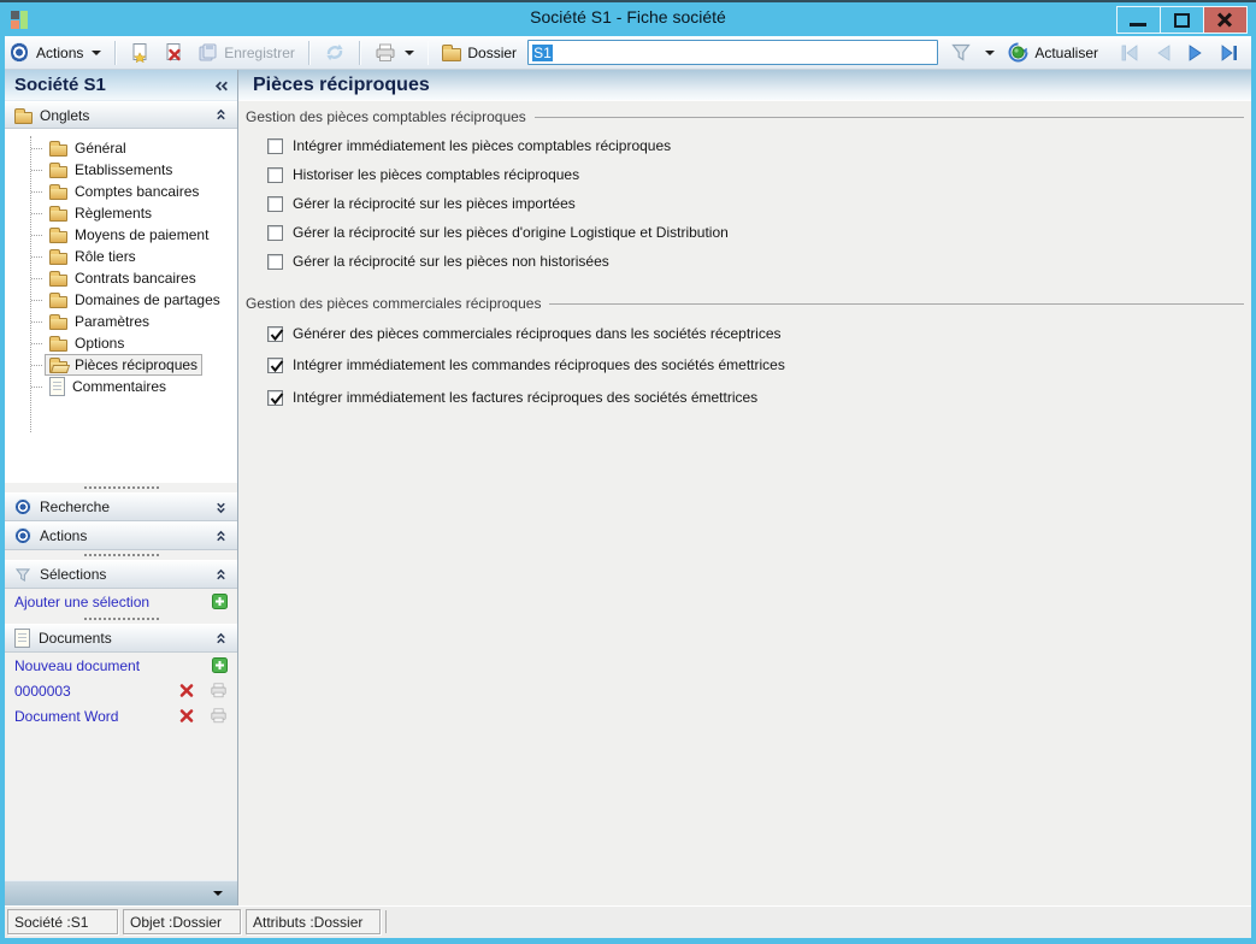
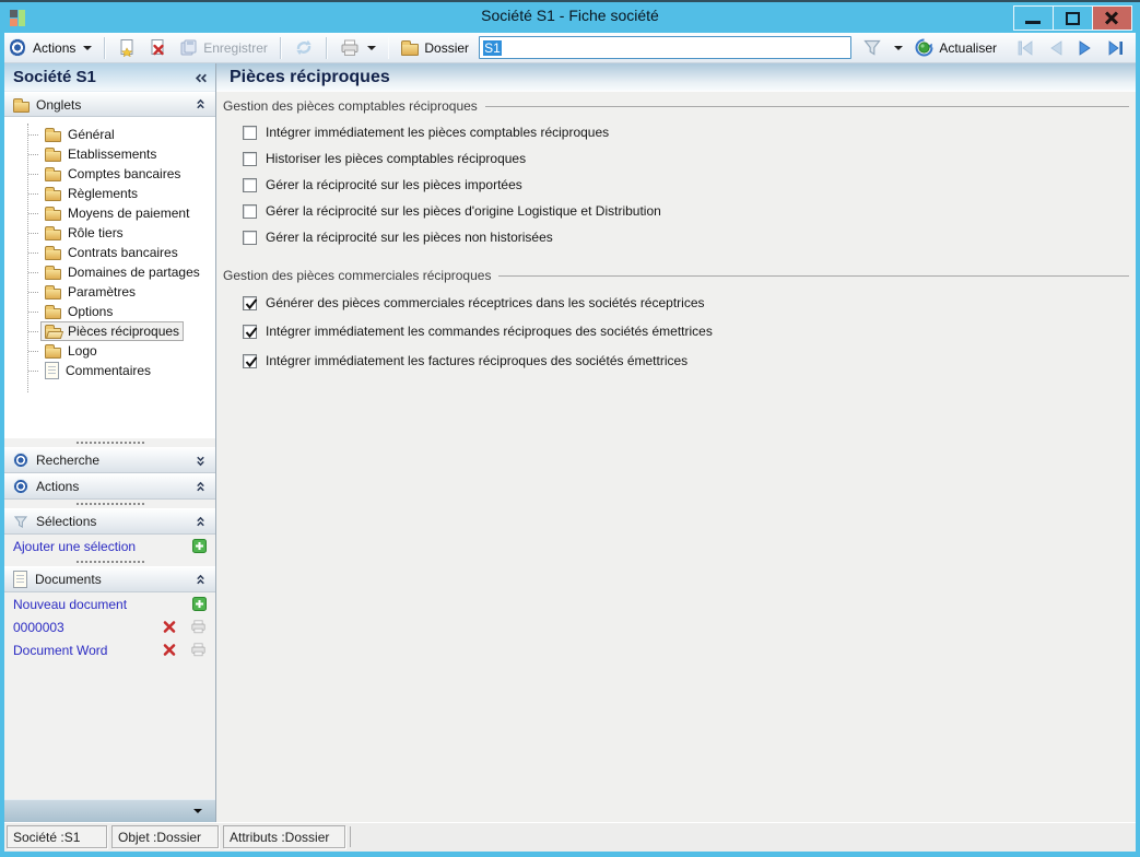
  Société S1 - Fiche société
  Actions
  Enregistrer
  Dossier
  S1
  Actualiser
  Société S1
  Onglets
  Général
  Etablissements
  Comptes bancaires
  Règlements
  Moyens de paiement
  Rôle tiers
  Contrats bancaires
  Domaines de partages
  Paramètres
  Options
  Pièces réciproques
+ Logo
  Commentaires
  Recherche
  Actions
  Sélections
  Ajouter une sélection
  Documents
  Nouveau document
  0000003
  Document Word
  Pièces réciproques
  Gestion des pièces comptables réciproques
  Intégrer immédiatement les pièces comptables réciproques
  Historiser les pièces comptables réciproques
  Gérer la réciprocité sur les pièces importées
  Gérer la réciprocité sur les pièces d'origine Logistique et Distribution
  Gérer la réciprocité sur les pièces non historisées
  Gestion des pièces commerciales réciproques
- Générer des pièces commerciales réciproques dans les sociétés réceptrices
+ Générer des pièces commerciales réceptrices dans les sociétés réceptrices
  Intégrer immédiatement les commandes réciproques des sociétés émettrices
  Intégrer immédiatement les factures réciproques des sociétés émettrices
  Société :S1
  Objet :Dossier
  Attributs :Dossier
